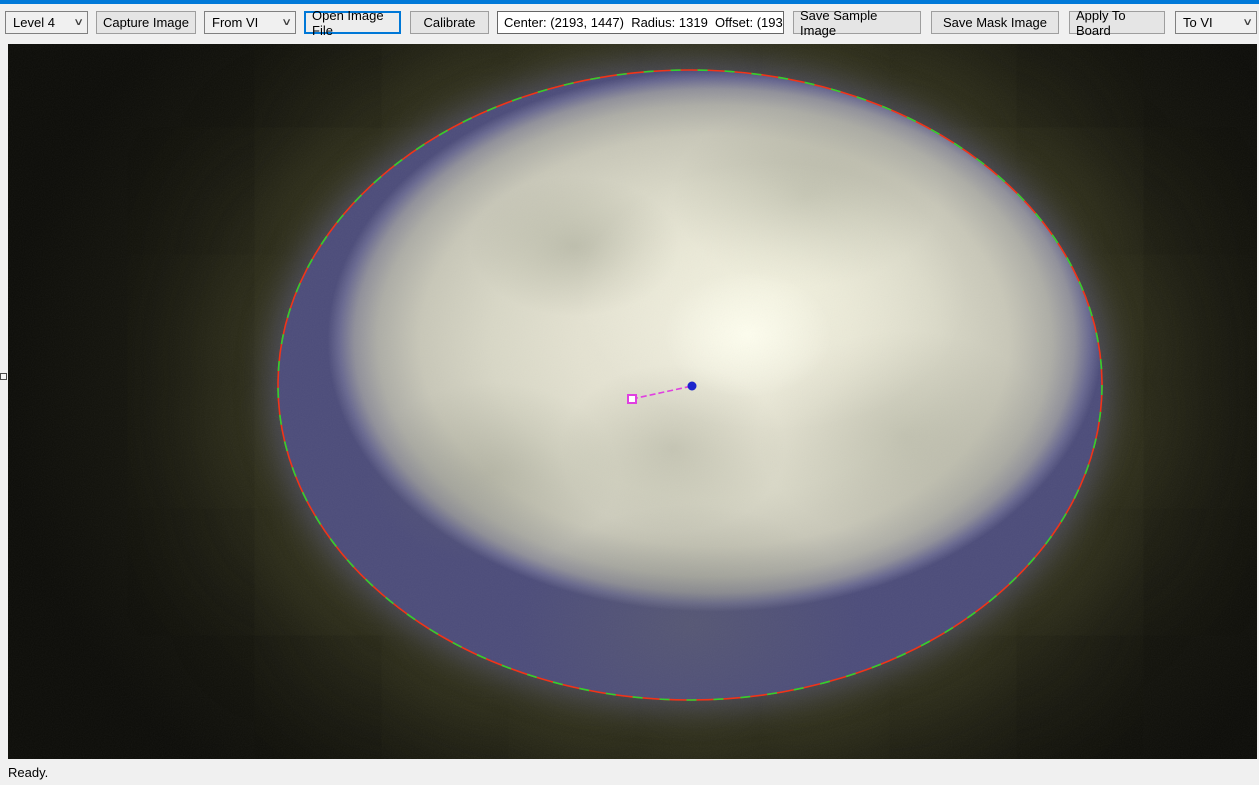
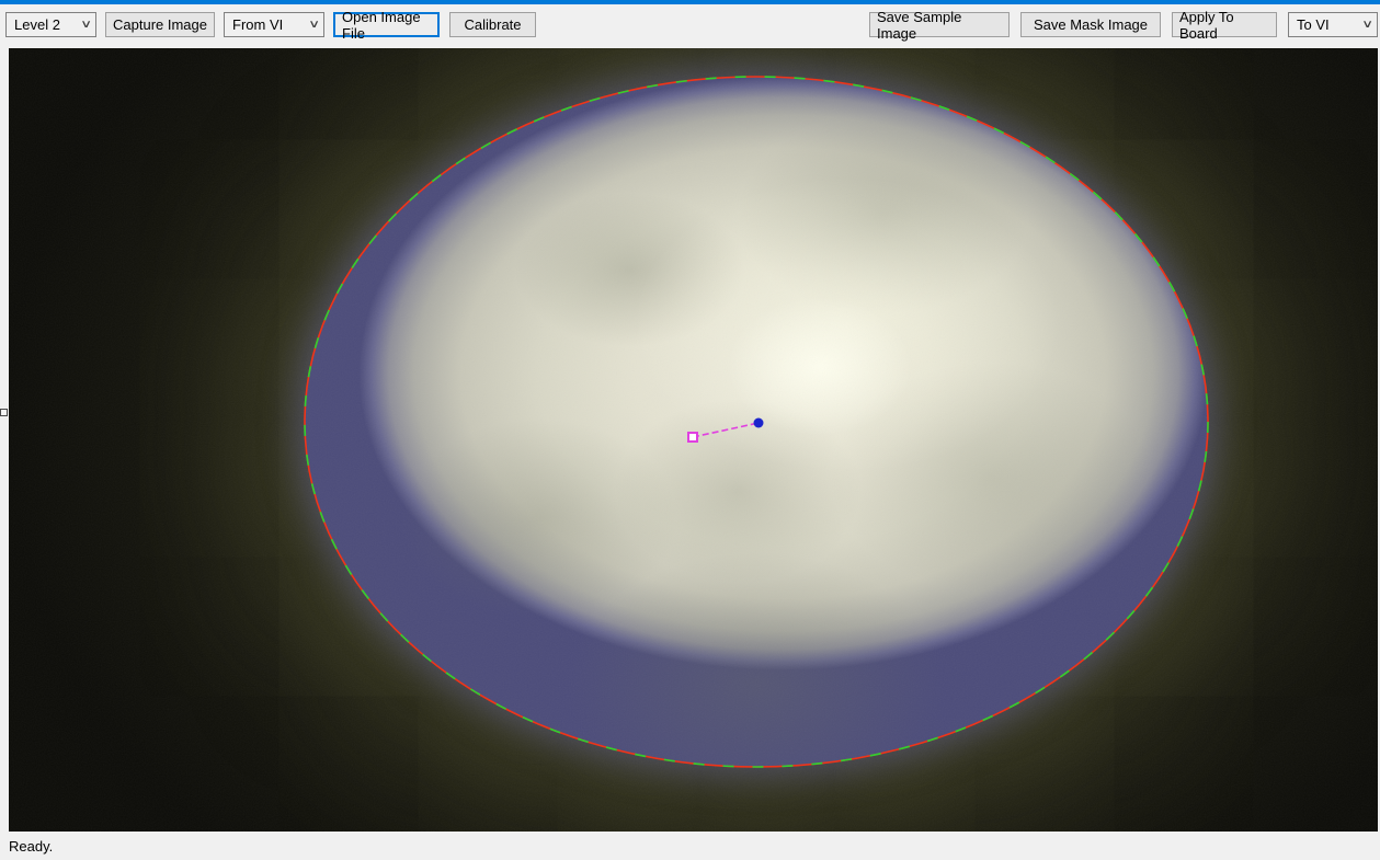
- Level 4
+ Level 2
  ∨
  Capture Image
  From VI
  ∨
  Open Image File
  Calibrate
- Center: (2193, 1447) Radius: 1319 Offset: (193
  Save Sample Image
  Save Mask Image
  Apply To Board
  To VI
  ∨
  Ready.
